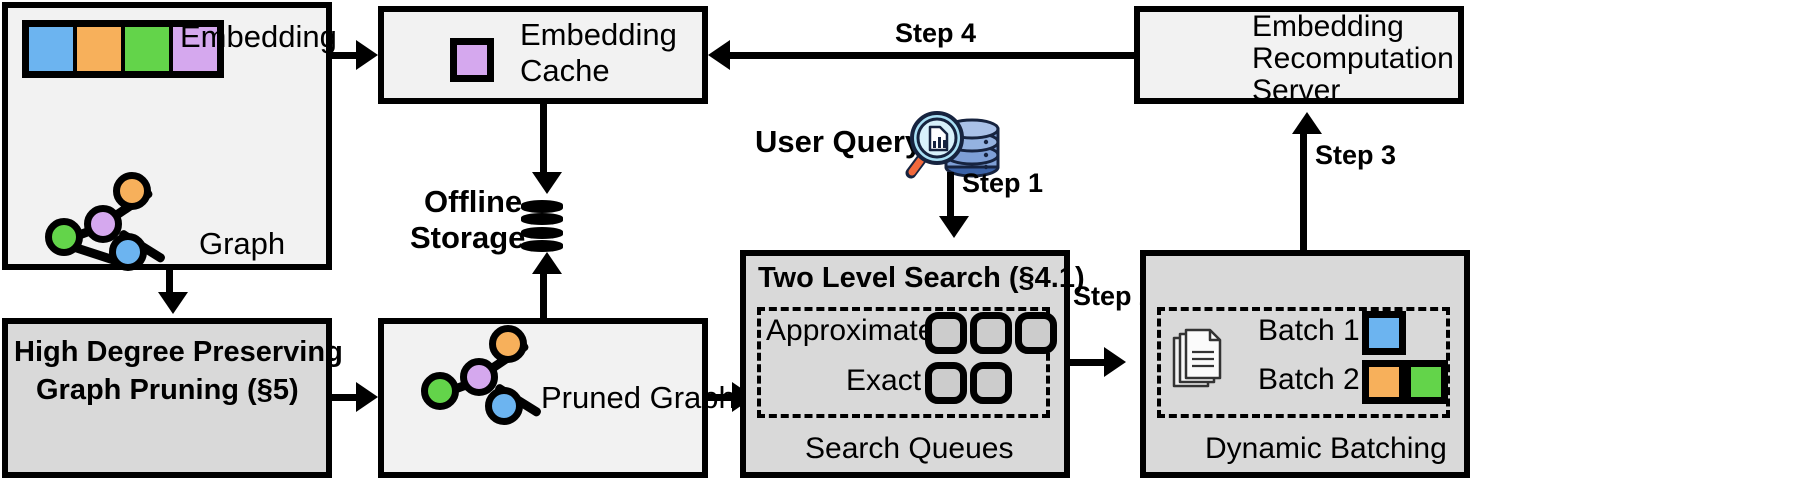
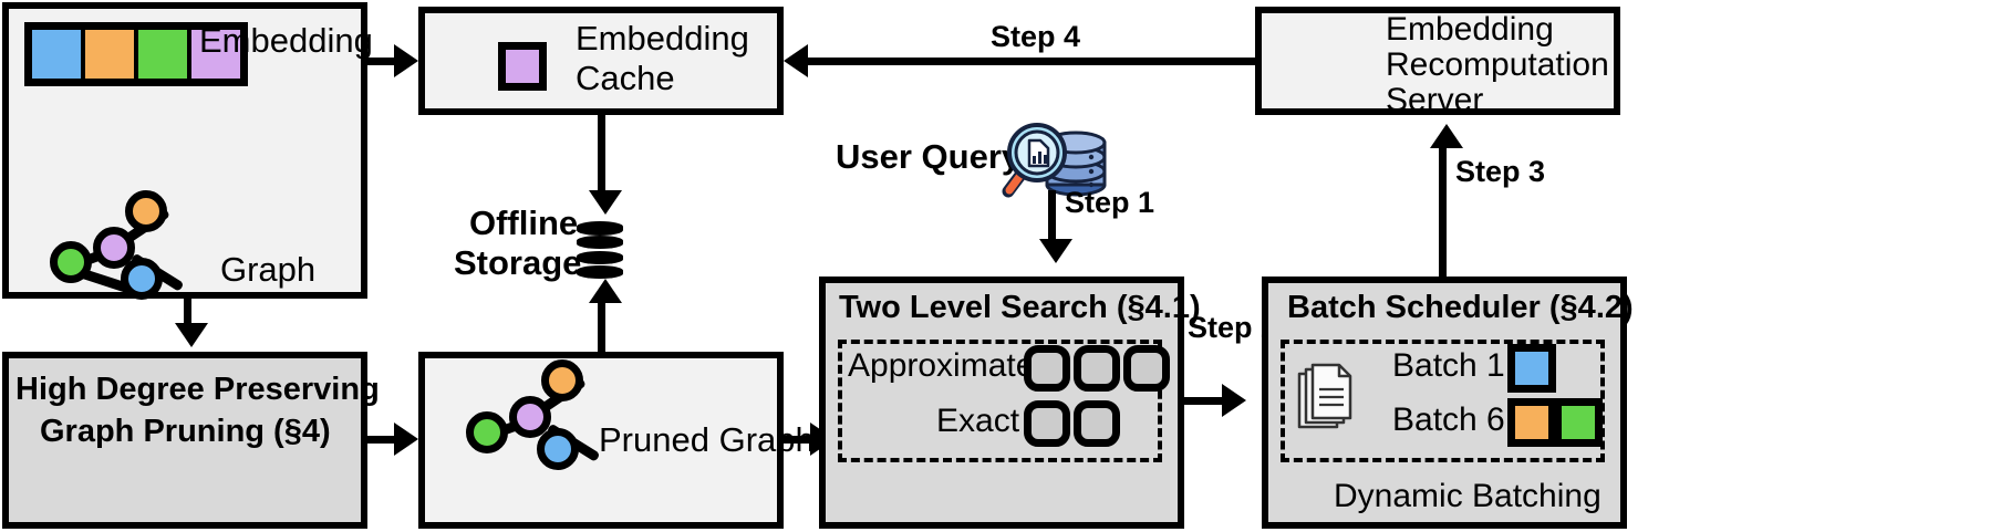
  Embedding
  Graph
  Embedding
  Cache
  Offline
  Storage
  High Degree Preserving
- Graph Pruning (§5)
+ Graph Pruning (§4)
  Pruned Gra
  User Quer
  Step 1
  Two Level Search (§4.1)
  Approximat
  Exact
- Search Queues
  Step
+ Batch Scheduler (§4.2)
  Batch 1
- Batch 2
+ Batch 6
  Dynamic Batching
  Step 3
  Embedding
  Recomputation
  Server
  Step 4
